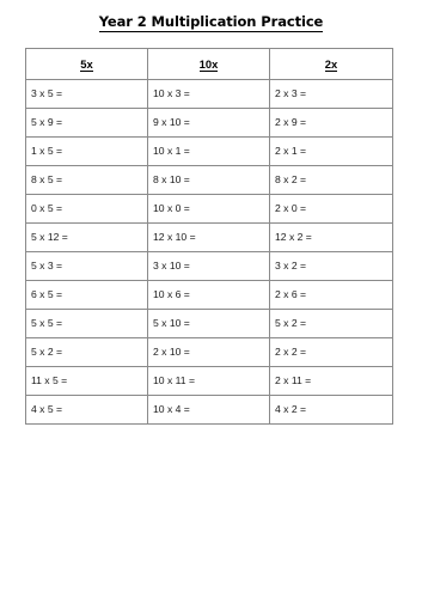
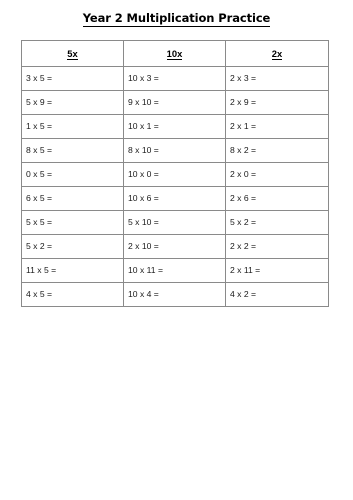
  Year 2 Multiplication Practice
  5x	10x	2x
  3 x 5 =	10 x 3 =	2 x 3 =
  5 x 9 =	9 x 10 =	2 x 9 =
  1 x 5 =	10 x 1 =	2 x 1 =
  8 x 5 =	8 x 10 =	8 x 2 =
  0 x 5 =	10 x 0 =	2 x 0 =
- 5 x 12 =	12 x 10 =	12 x 2 =
- 5 x 3 =	3 x 10 =	3 x 2 =
  6 x 5 =	10 x 6 =	2 x 6 =
  5 x 5 =	5 x 10 =	5 x 2 =
  5 x 2 =	2 x 10 =	2 x 2 =
  11 x 5 =	10 x 11 =	2 x 11 =
  4 x 5 =	10 x 4 =	4 x 2 =
